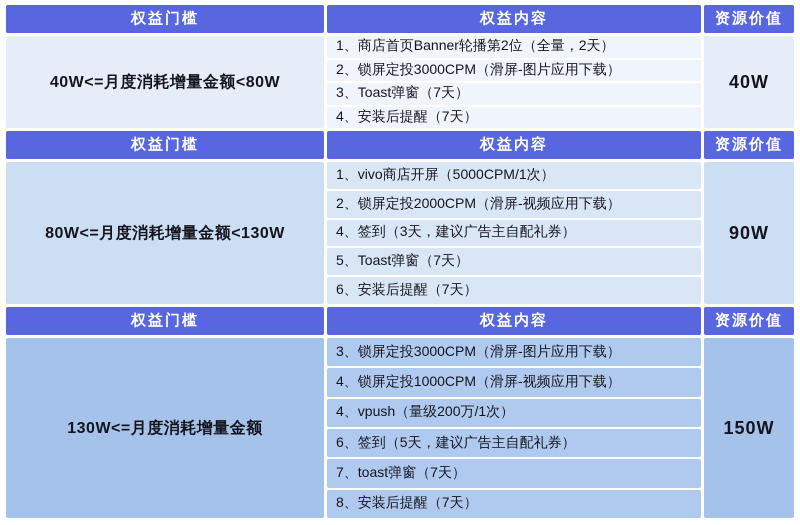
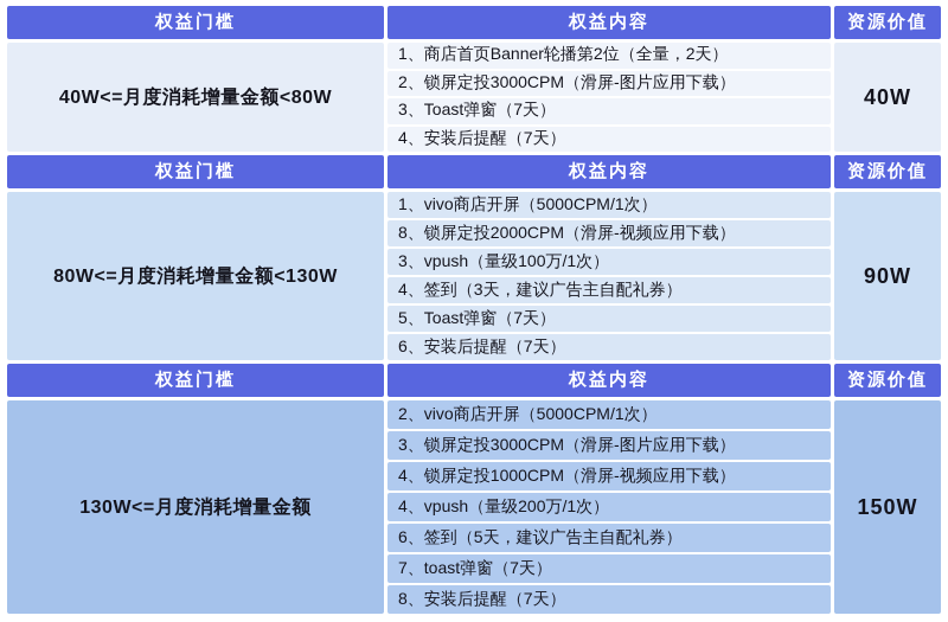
  权益门槛
  权益内容
  资源价值
  40W<=月度消耗增量金额<80W
  1、商店首页Banner轮播第2位（全量，2天）
  2、锁屏定投3000CPM（滑屏-图片应用下载）
  3、Toast弹窗（7天）
  4、安装后提醒（7天）
  40W
  权益门槛
  权益内容
  资源价值
  80W<=月度消耗增量金额<130W
  1、vivo商店开屏（5000CPM/1次）
- 2、锁屏定投2000CPM（滑屏-视频应用下载）
+ 8、锁屏定投2000CPM（滑屏-视频应用下载）
+ 3、vpush（量级100万/1次）
  4、签到（3天，建议广告主自配礼券）
  5、Toast弹窗（7天）
  6、安装后提醒（7天）
  90W
  权益门槛
  权益内容
  资源价值
  130W<=月度消耗增量金额
+ 2、vivo商店开屏（5000CPM/1次）
  3、锁屏定投3000CPM（滑屏-图片应用下载）
  4、锁屏定投1000CPM（滑屏-视频应用下载）
  4、vpush（量级200万/1次）
  6、签到（5天，建议广告主自配礼券）
  7、toast弹窗（7天）
  8、安装后提醒（7天）
  150W
